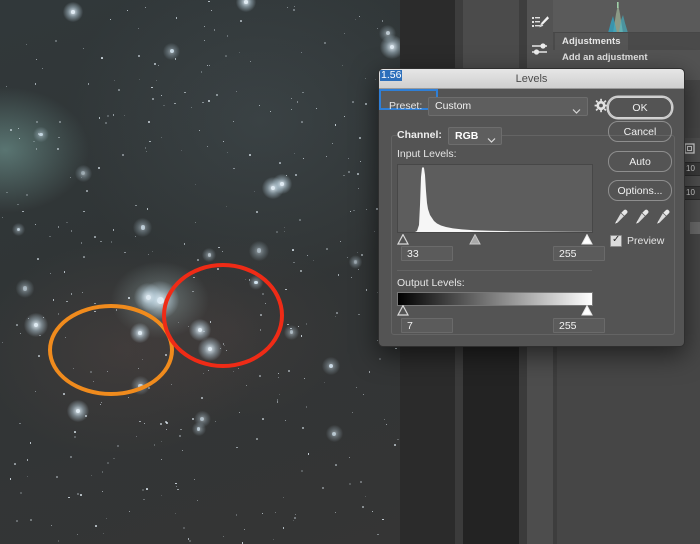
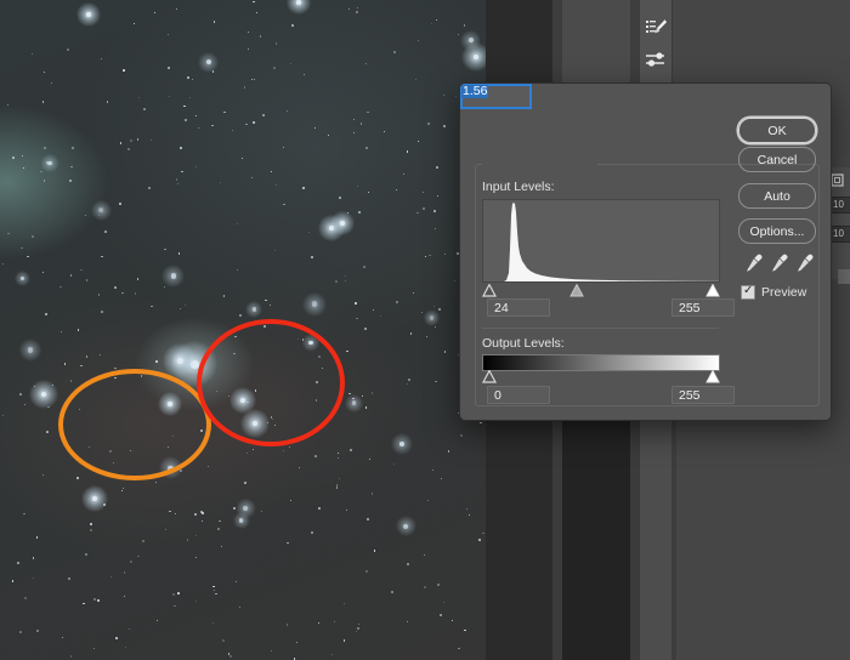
- Adjustments
- Add an adjustment
  10
  10
- Levels
- Preset:
- Custom
- Channel:
- RGB
  Input Levels:
- 33
+ 24
  1.56
  255
  Output Levels:
- 7
+ 0
  255
  OK
  Cancel
  Auto
  Options...
  ✓
  Preview
